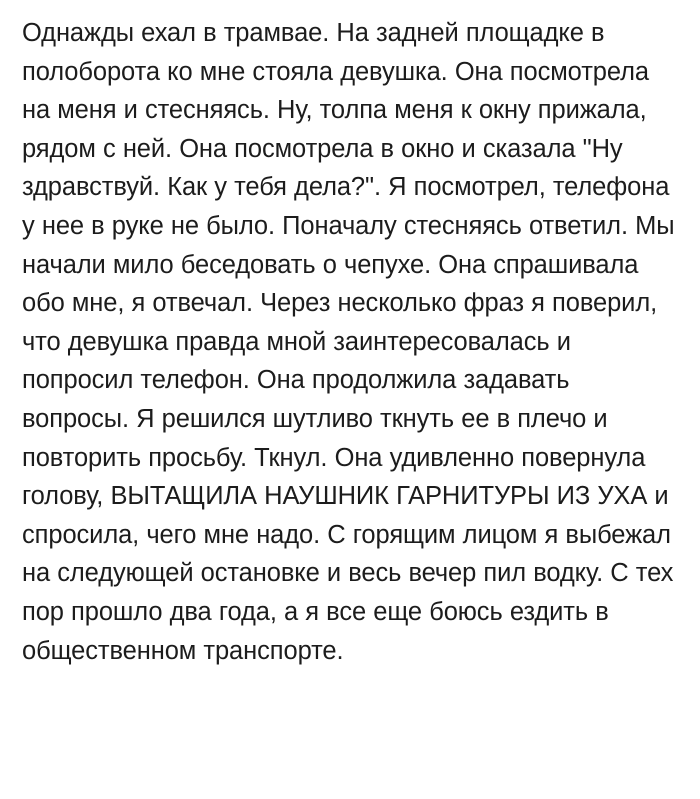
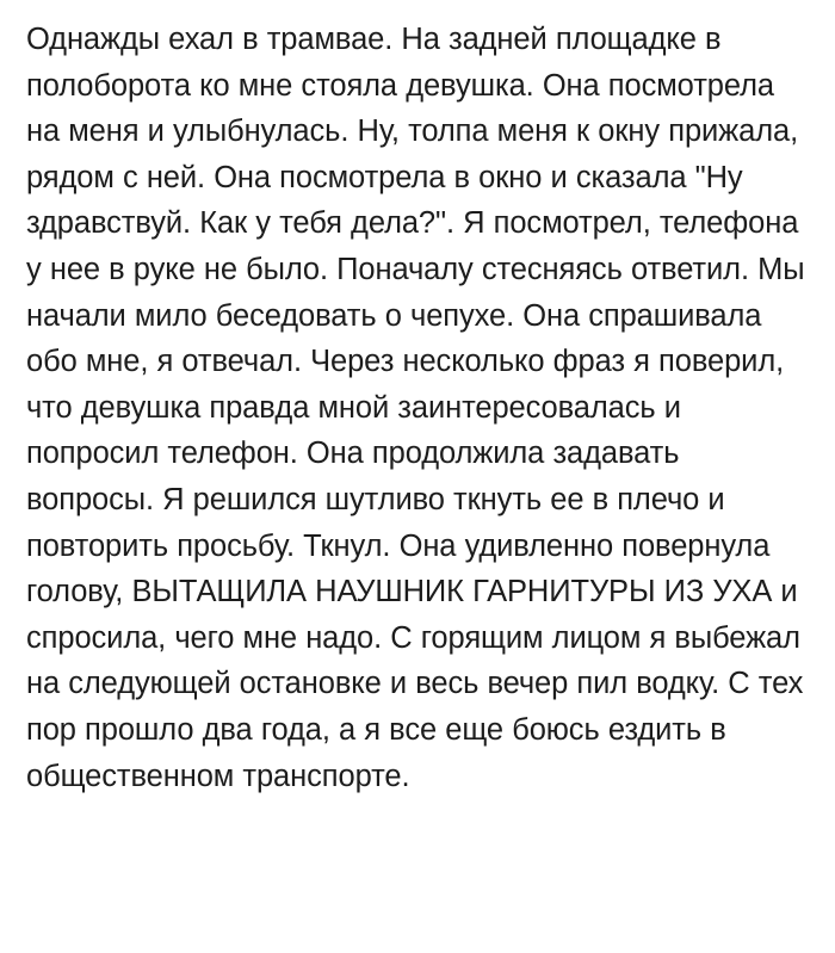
- Однажды ехал в трамвае. На задней площадке в полоборота ко мне стояла девушка. Она посмотрела на меня и стесняясь. Ну, толпа меня к окну прижала, рядом с ней. Она посмотрела в окно и сказала "Ну здравствуй. Как у тебя дела?". Я посмотрел, телефона у нее в руке не было. Поначалу стесняясь ответил. Мы начали мило беседовать о чепухе. Она спрашивала обо мне, я отвечал. Через несколько фраз я поверил, что девушка правда мной заинтересовалась и попросил телефон. Она продолжила задавать вопросы. Я решился шутливо ткнуть ее в плечо и повторить просьбу. Ткнул. Она удивленно повернула голову, ВЫТАЩИЛА НАУШНИК ГАРНИТУРЫ ИЗ УХА и спросила, чего мне надо. С горящим лицом я выбежал на следующей остановке и весь вечер пил водку. С тех пор прошло два года, а я все еще боюсь ездить в общественном транспорте.
+ Однажды ехал в трамвае. На задней площадке в полоборота ко мне стояла девушка. Она посмотрела на меня и улыбнулась. Ну, толпа меня к окну прижала, рядом с ней. Она посмотрела в окно и сказала "Ну здравствуй. Как у тебя дела?". Я посмотрел, телефона у нее в руке не было. Поначалу стесняясь ответил. Мы начали мило беседовать о чепухе. Она спрашивала обо мне, я отвечал. Через несколько фраз я поверил, что девушка правда мной заинтересовалась и попросил телефон. Она продолжила задавать вопросы. Я решился шутливо ткнуть ее в плечо и повторить просьбу. Ткнул. Она удивленно повернула голову, ВЫТАЩИЛА НАУШНИК ГАРНИТУРЫ ИЗ УХА и спросила, чего мне надо. С горящим лицом я выбежал на следующей остановке и весь вечер пил водку. С тех пор прошло два года, а я все еще боюсь ездить в общественном транспорте.
